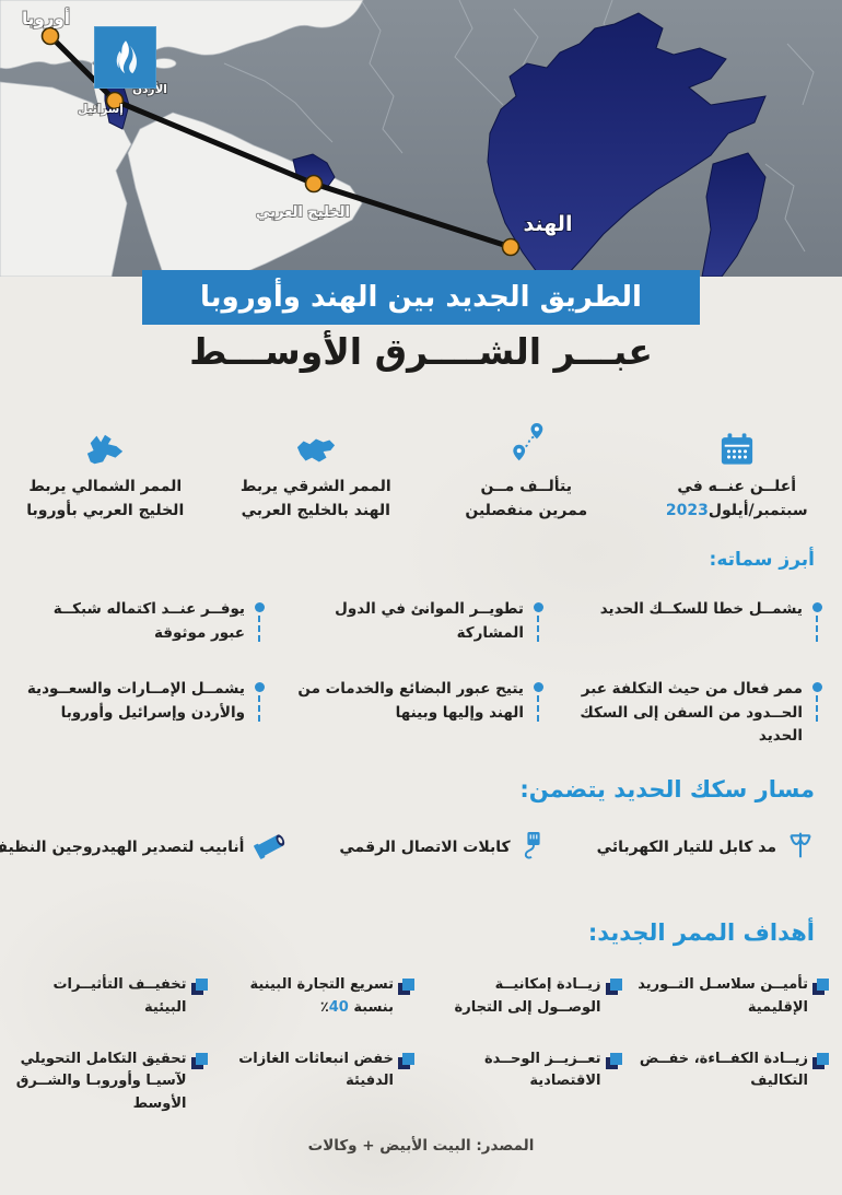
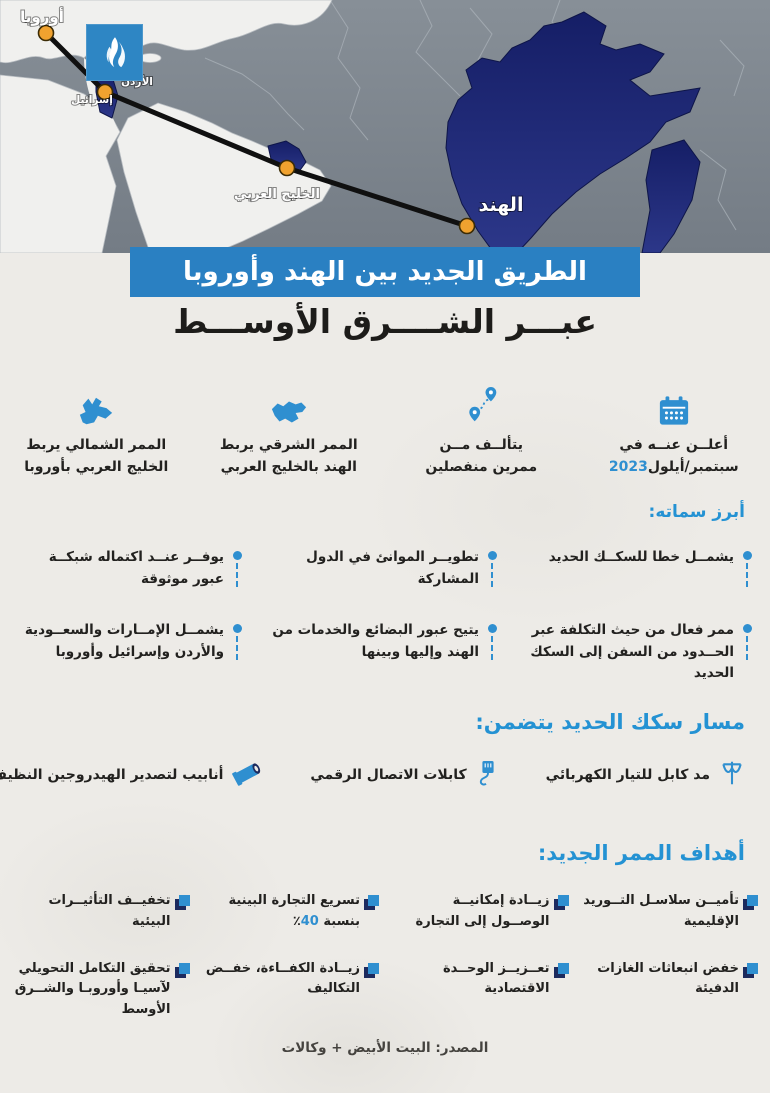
  أوروبا
  الأردن
  إسرائيل
  الخليج العربي
  الهند
  الطريق الجديد بين الهند وأوروبا
  عبـــر الشــــرق الأوســـط
  أعلــن عنــه في
  سبتمبر/أيلول2023
  يتألــف مــن
  ممرين منفصلين
  الممر الشرقي يربط
  الهند بالخليج العربي
  الممر الشمالي يربط
  الخليج العربي بأوروبا
  أبرز سماته:
  يشمــل خطا للسكــك الحديد
  تطويــر الموانئ في الدول المشاركة
  يوفــر عنــد اكتماله شبكــة عبور موثوقة
  ممر فعال من حيث التكلفة عبر الحــدود من السفن إلى السكك الحديد
  يتيح عبور البضائع والخدمات من الهند وإليها وبينها
  يشمــل الإمــارات والسعــودية والأردن وإسرائيل وأوروبا
  مسار سكك الحديد يتضمن:
  مد كابل للتيار الكهربائي
  كابلات الاتصال الرقمي
  أنابيب لتصدير الهيدروجين النظي
  أهداف الممر الجديد:
  تأميــن سلاسـل التــوريد الإقليمية
  زيــادة إمكانيــة الوصــول إلى التجارة
  تسريع التجارة البينية بنسبة ٪40
  تخفيــف التأثيــرات البيئية
- زيــادة الكفــاءة، خفــض التكاليف
+ خفض انبعاثات الغازات الدفيئة
  تعــزيــز الوحــدة الاقتصادية
- خفض انبعاثات الغازات الدفيئة
+ زيــادة الكفــاءة، خفــض التكاليف
  تحقيق التكامل التحويلي لآسيـا وأوروبـا والشــرق الأوسط
  المصدر: البيت الأبيض + وكالات
